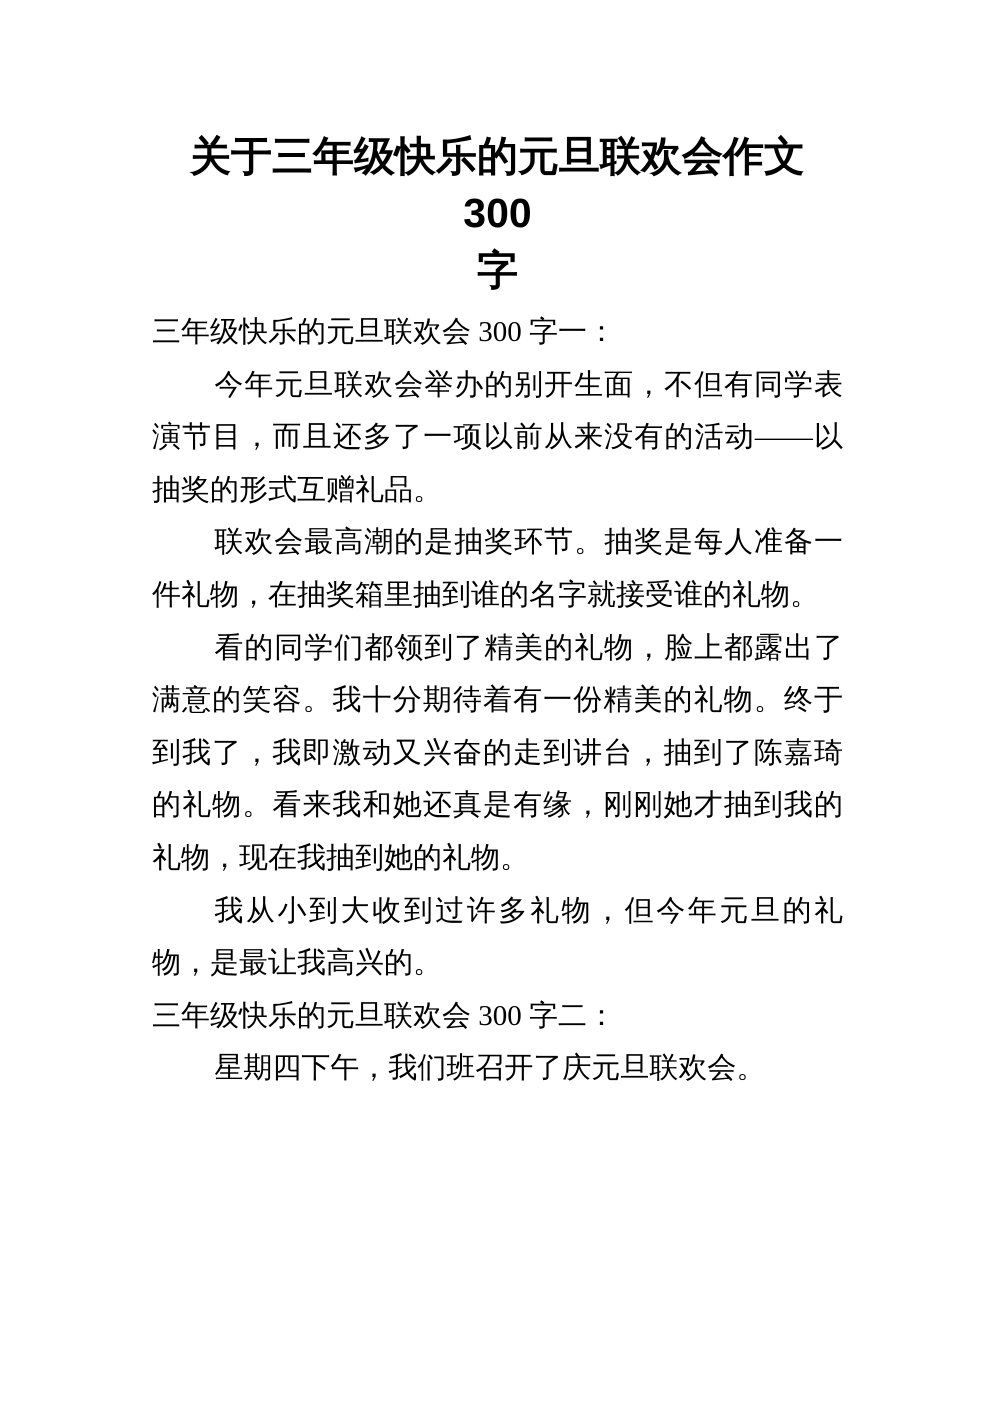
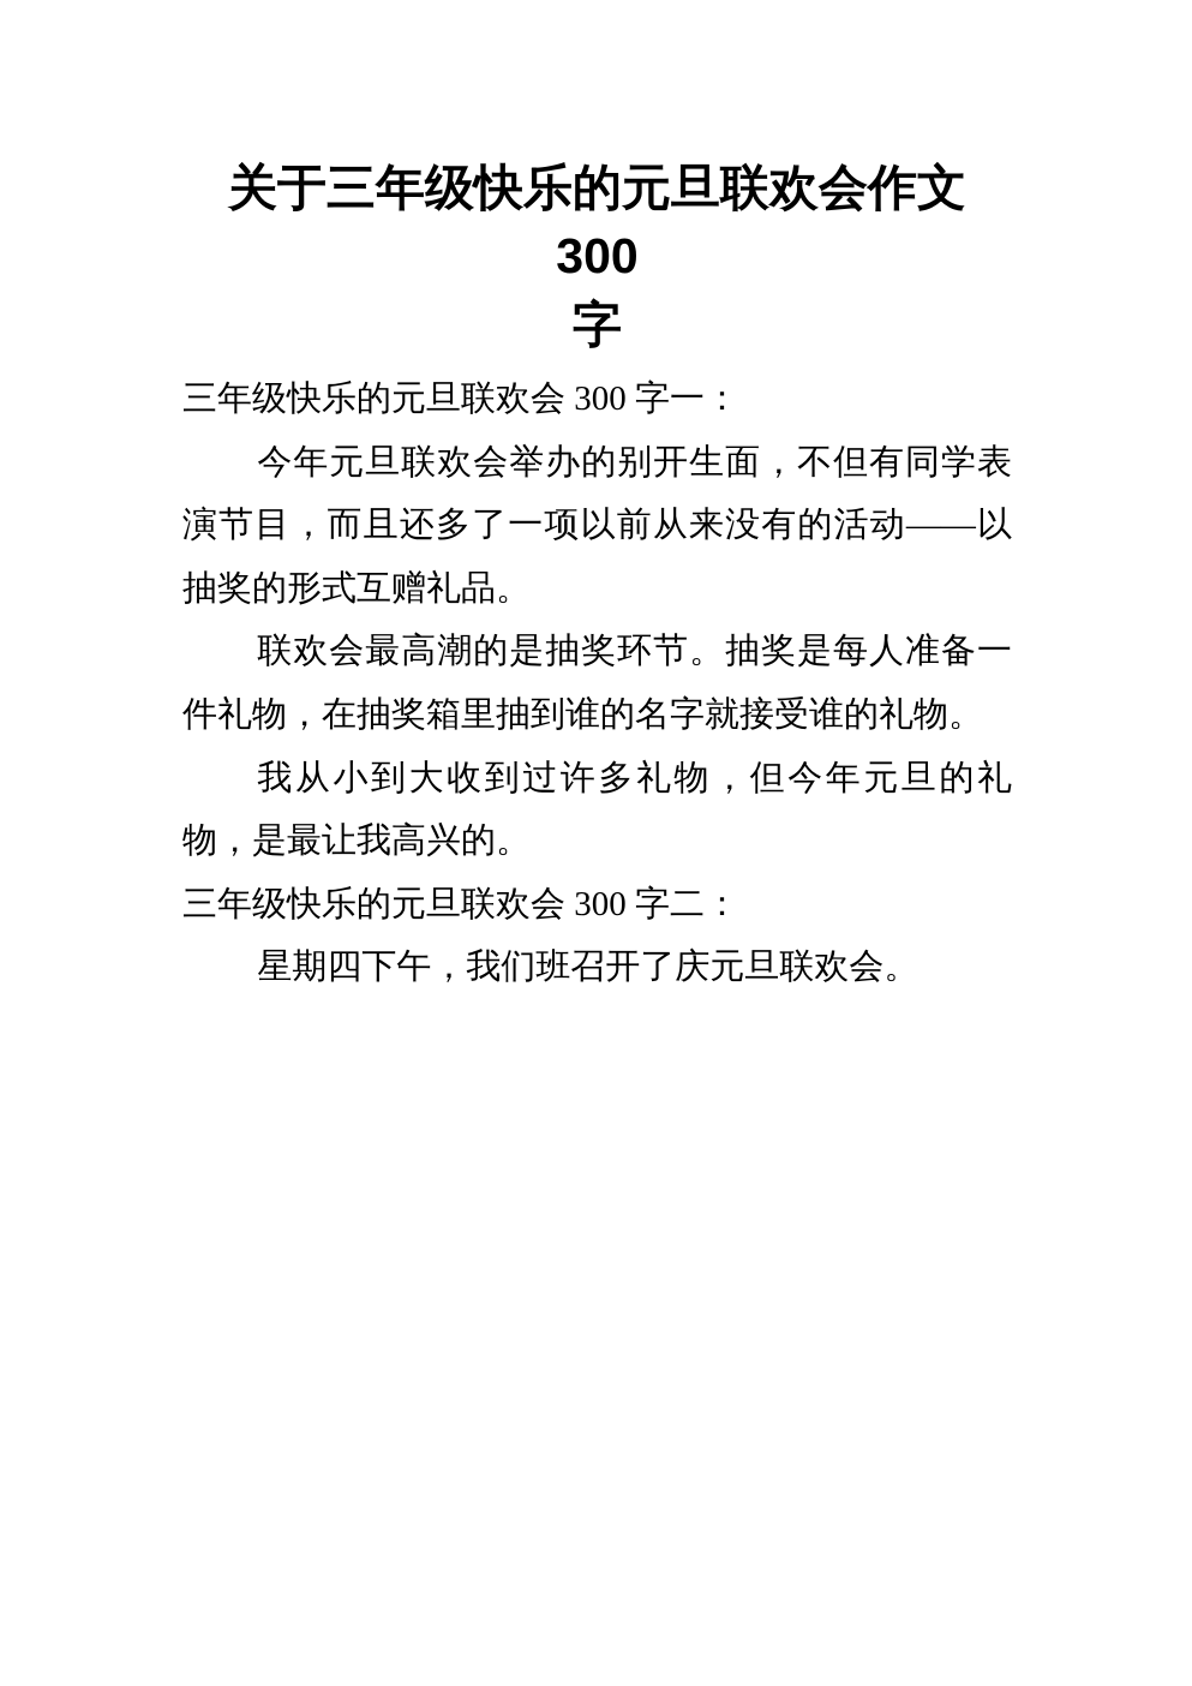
  关于三年级快乐的元旦联欢会作文 300
  字
  三年级快乐的元旦联欢会 300 字一：
  今年元旦联欢会举办的别开生面，不但有同学表演节目，而且还多了一项以前从来没有的活动——以抽奖的形式互赠礼品。
  联欢会最高潮的是抽奖环节。抽奖是每人准备一件礼物，在抽奖箱里抽到谁的名字就接受谁的礼物。
- 看的同学们都领到了精美的礼物，脸上都露出了满意的笑容。我十分期待着有一份精美的礼物。终于到我了，我即激动又兴奋的走到讲台，抽到了陈嘉琦的礼物。看来我和她还真是有缘，刚刚她才抽到我的礼物，现在我抽到她的礼物。
  我从小到大收到过许多礼物，但今年元旦的礼物，是最让我高兴的。
  三年级快乐的元旦联欢会 300 字二：
  星期四下午，我们班召开了庆元旦联欢会。
